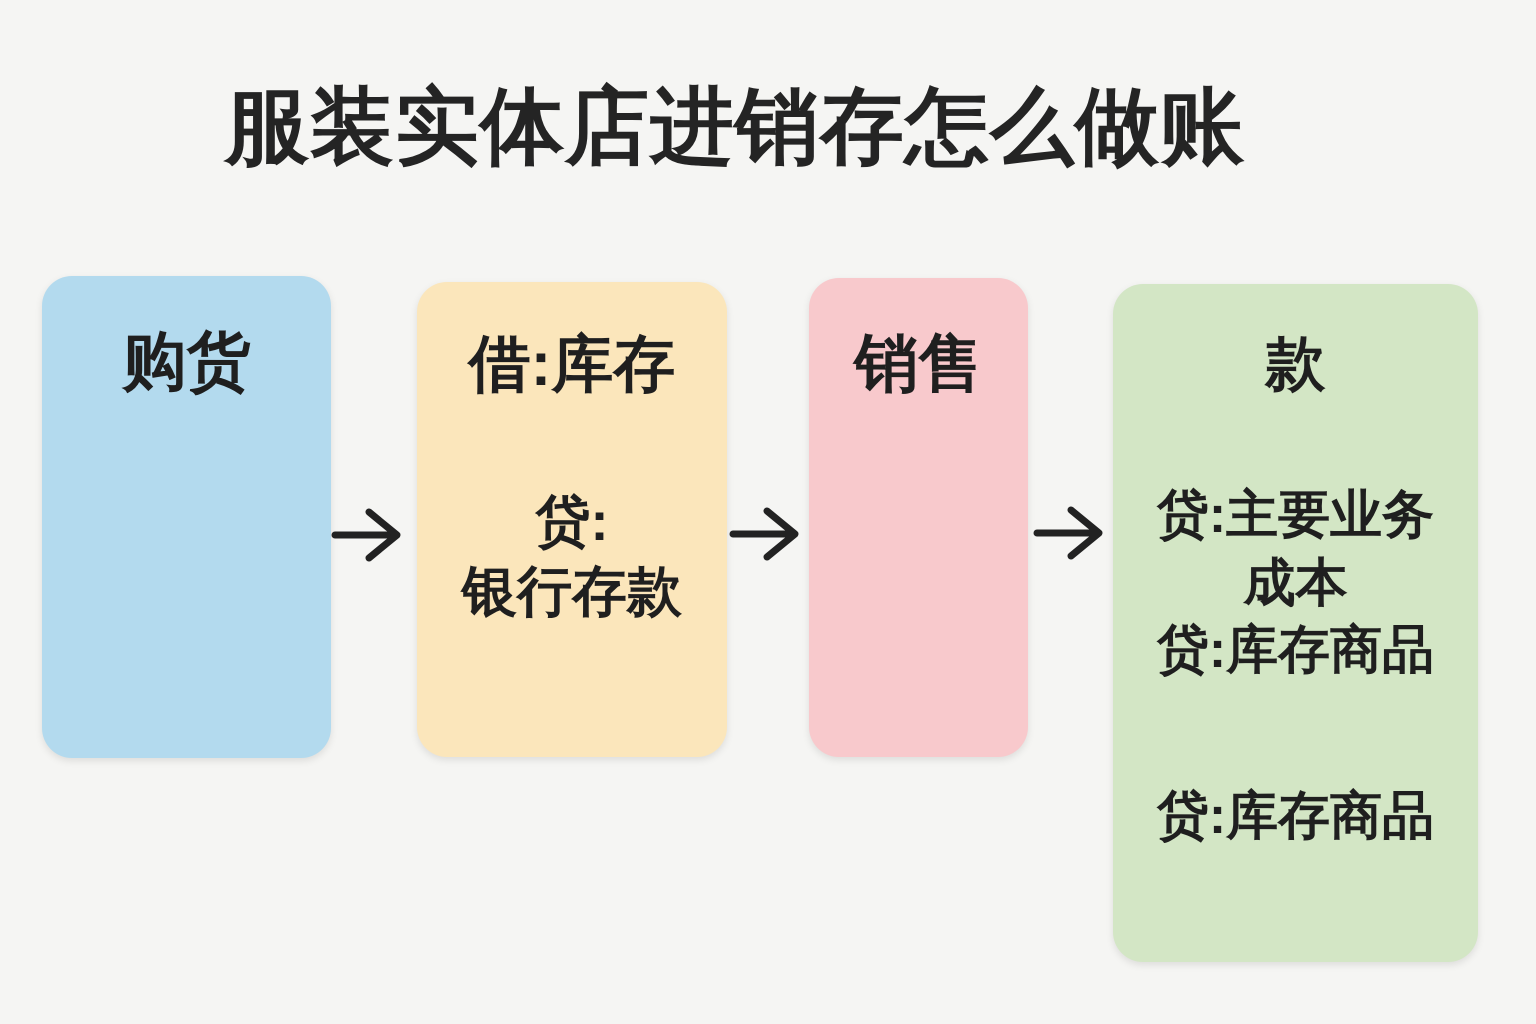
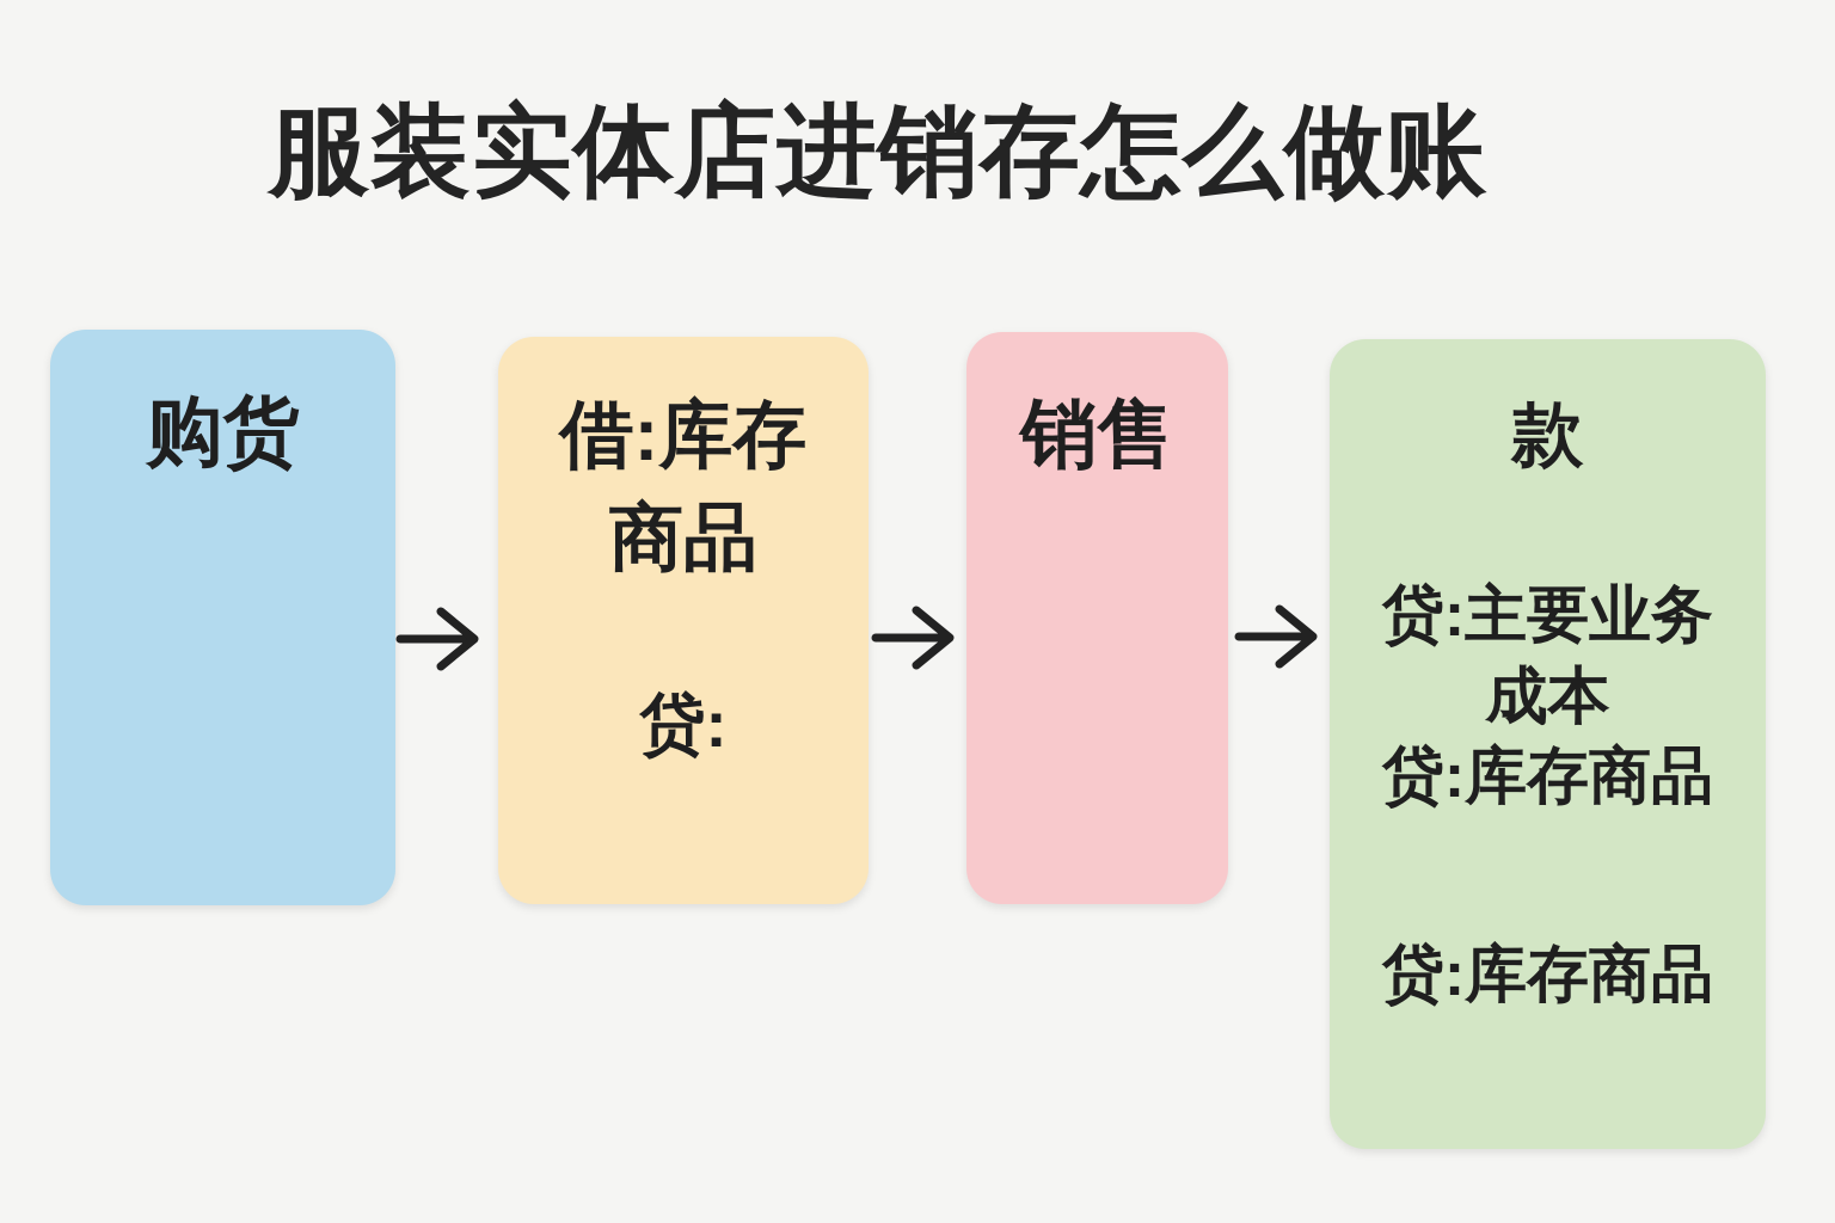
  服装实体店进销存怎么做账
  购货
  借:库存
+ 商品
  贷:
- 银行存款
  销售
  款
  贷:主要业务
  成本
  贷:库存商品
  贷:库存商品
